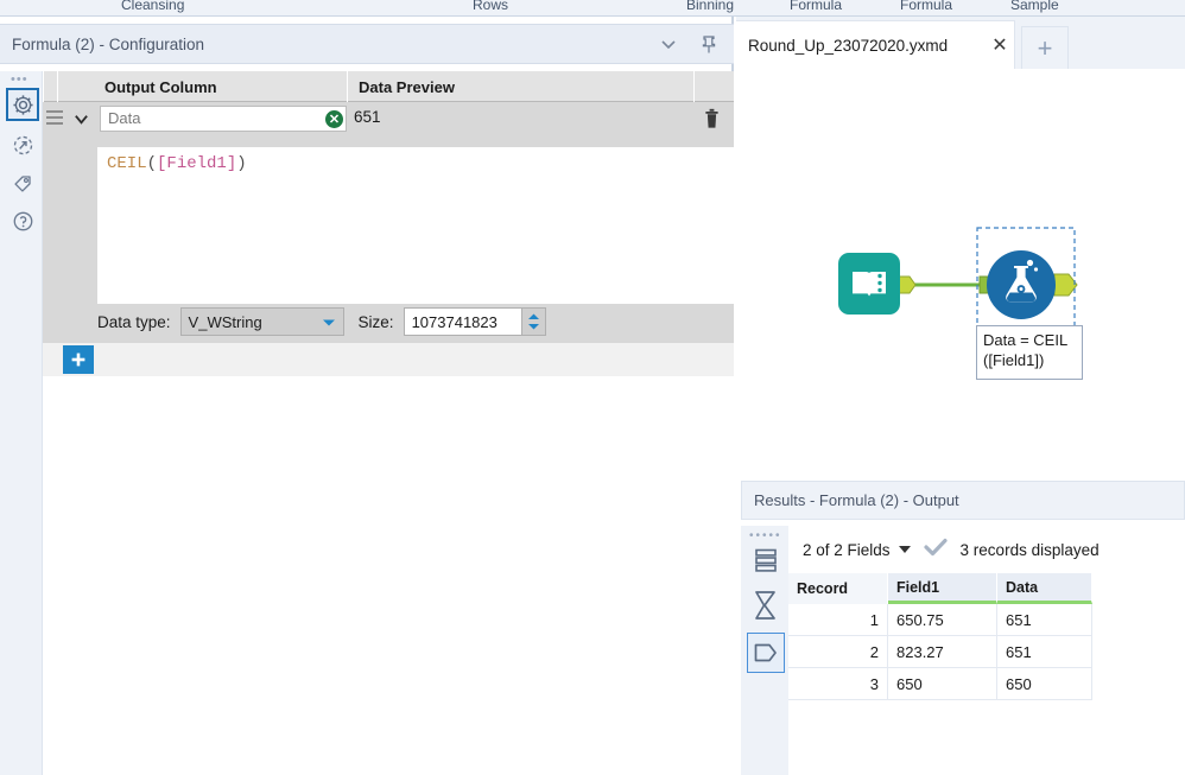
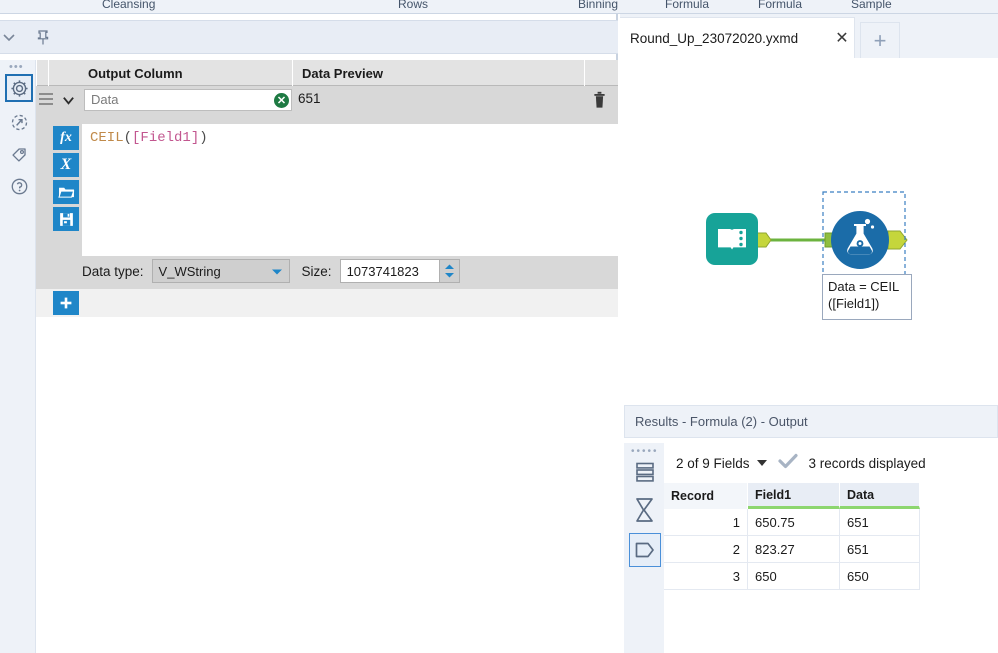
  Cleansing
  Rows
  Binning
  Formula
  Formula
  Sample
- Formula (2) - Configuration
  •••
  Output Column
  Data Preview
  Data
  ✕
  651
+ fx
+ X
  CEIL([Field1])
  Data type:
  V_WString
  Size:
  1073741823
  Round_Up_23072020.yxmd
  ✕
  +
  Data = CEIL
  ([Field1])
  Results - Formula (2) - Output
  •••••
- 2 of 2 Fields
+ 2 of 9 Fields
  3 records displayed
  Record
  Field1
  Data
  1
  650.75
  651
  2
  823.27
  651
  3
  650
  650
